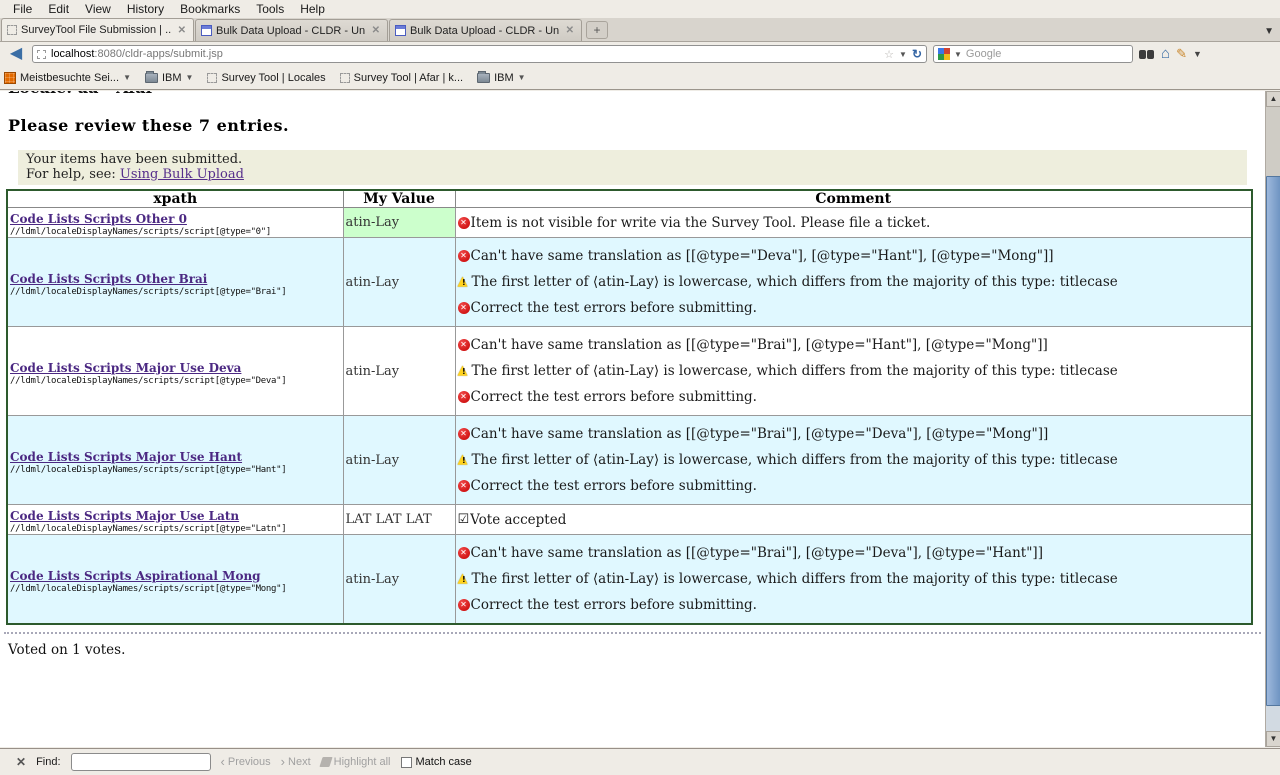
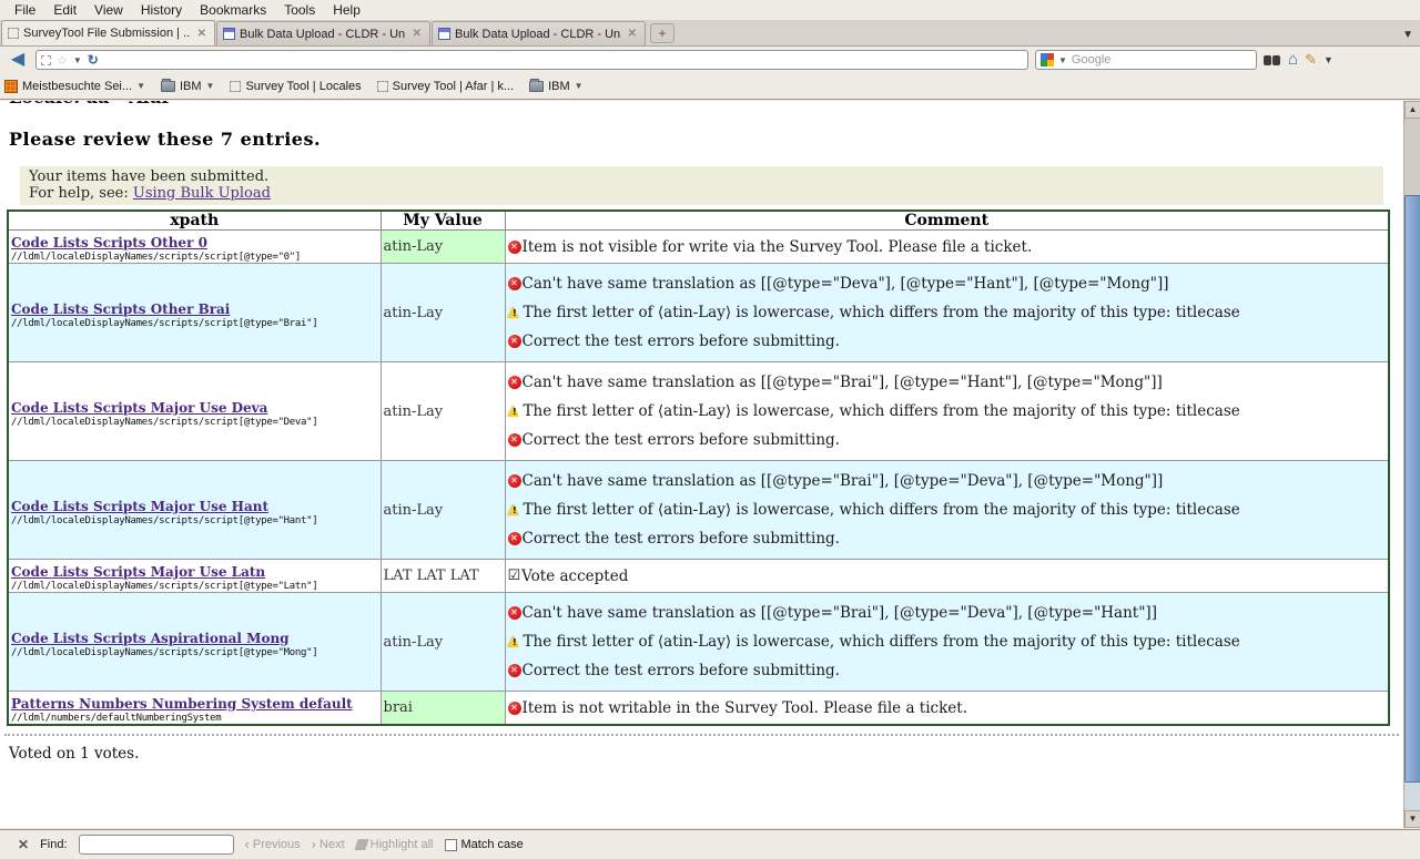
  File
  Edit
  View
  History
  Bookmarks
  Tools
  Help
  SurveyTool File Submission | ..
  ✕
  Bulk Data Upload - CLDR - Un
  ✕
  Bulk Data Upload - CLDR - Un
  ✕
  +
  ▼
  ◀
- localhost:8080/cldr-apps/submit.jsp
  ☆
  ▼
  ↻
  ▼
  Google
  ⌂
  ✎
  ▼
  Meistbesuchte Sei...
  ▼
  IBM
  ▼
  Survey Tool | Locales
  Survey Tool | Afar | k...
  IBM
  ▼
  Please review these 7 entries.
  Your items have been submitted.
  For help, see: Using Bulk Upload
  xpath	My Value	Comment
  Code Lists Scripts Other 0//ldml/localeDisplayNames/scripts/script[@type="0"]	atin-Lay	✕ Item is not visible for write via the Survey Tool. Please file a ticket.
  Code Lists Scripts Other Brai//ldml/localeDisplayNames/scripts/script[@type="Brai"]	atin-Lay	✕ Can't have same translation as [[@type="Deva"], [@type="Hant"], [@type="Mong"]]▲! The first letter of ⟨atin-Lay⟩ is lowercase, which differs from the majority of this type: titlecase✕ Correct the test errors before submitting.
  Code Lists Scripts Major Use Deva//ldml/localeDisplayNames/scripts/script[@type="Deva"]	atin-Lay	✕ Can't have same translation as [[@type="Brai"], [@type="Hant"], [@type="Mong"]]▲! The first letter of ⟨atin-Lay⟩ is lowercase, which differs from the majority of this type: titlecase✕ Correct the test errors before submitting.
  Code Lists Scripts Major Use Hant//ldml/localeDisplayNames/scripts/script[@type="Hant"]	atin-Lay	✕ Can't have same translation as [[@type="Brai"], [@type="Deva"], [@type="Mong"]]▲! The first letter of ⟨atin-Lay⟩ is lowercase, which differs from the majority of this type: titlecase✕ Correct the test errors before submitting.
  Code Lists Scripts Major Use Latn//ldml/localeDisplayNames/scripts/script[@type="Latn"]	LAT LAT LAT	☑Vote accepted
  Code Lists Scripts Aspirational Mong//ldml/localeDisplayNames/scripts/script[@type="Mong"]	atin-Lay	✕ Can't have same translation as [[@type="Brai"], [@type="Deva"], [@type="Hant"]]▲! The first letter of ⟨atin-Lay⟩ is lowercase, which differs from the majority of this type: titlecase✕ Correct the test errors before submitting.
+ Patterns Numbers Numbering System default//ldml/numbers/defaultNumberingSystem	brai	✕ Item is not writable in the Survey Tool. Please file a ticket.
  Voted on 1 votes.
  ▲
  ▼
  ✕
  Find:
  ‹
  Previous
  ›
  Next
  Highlight all
  Match case
